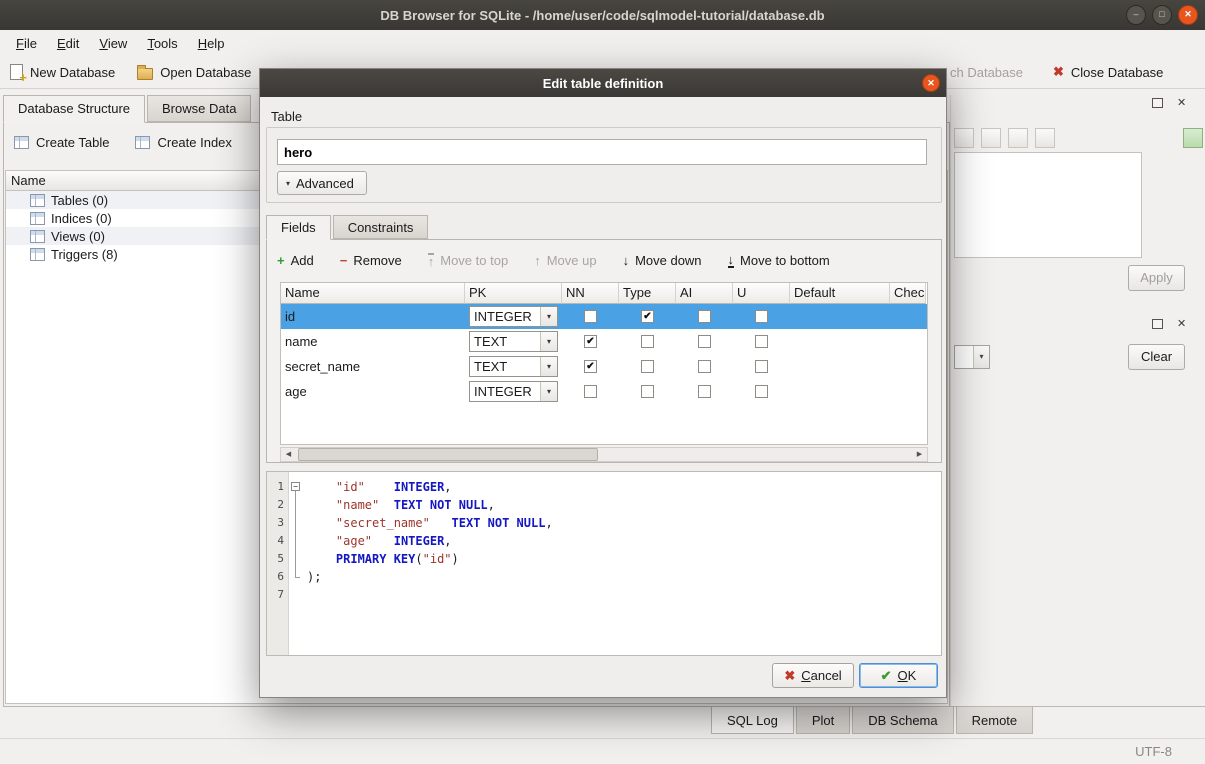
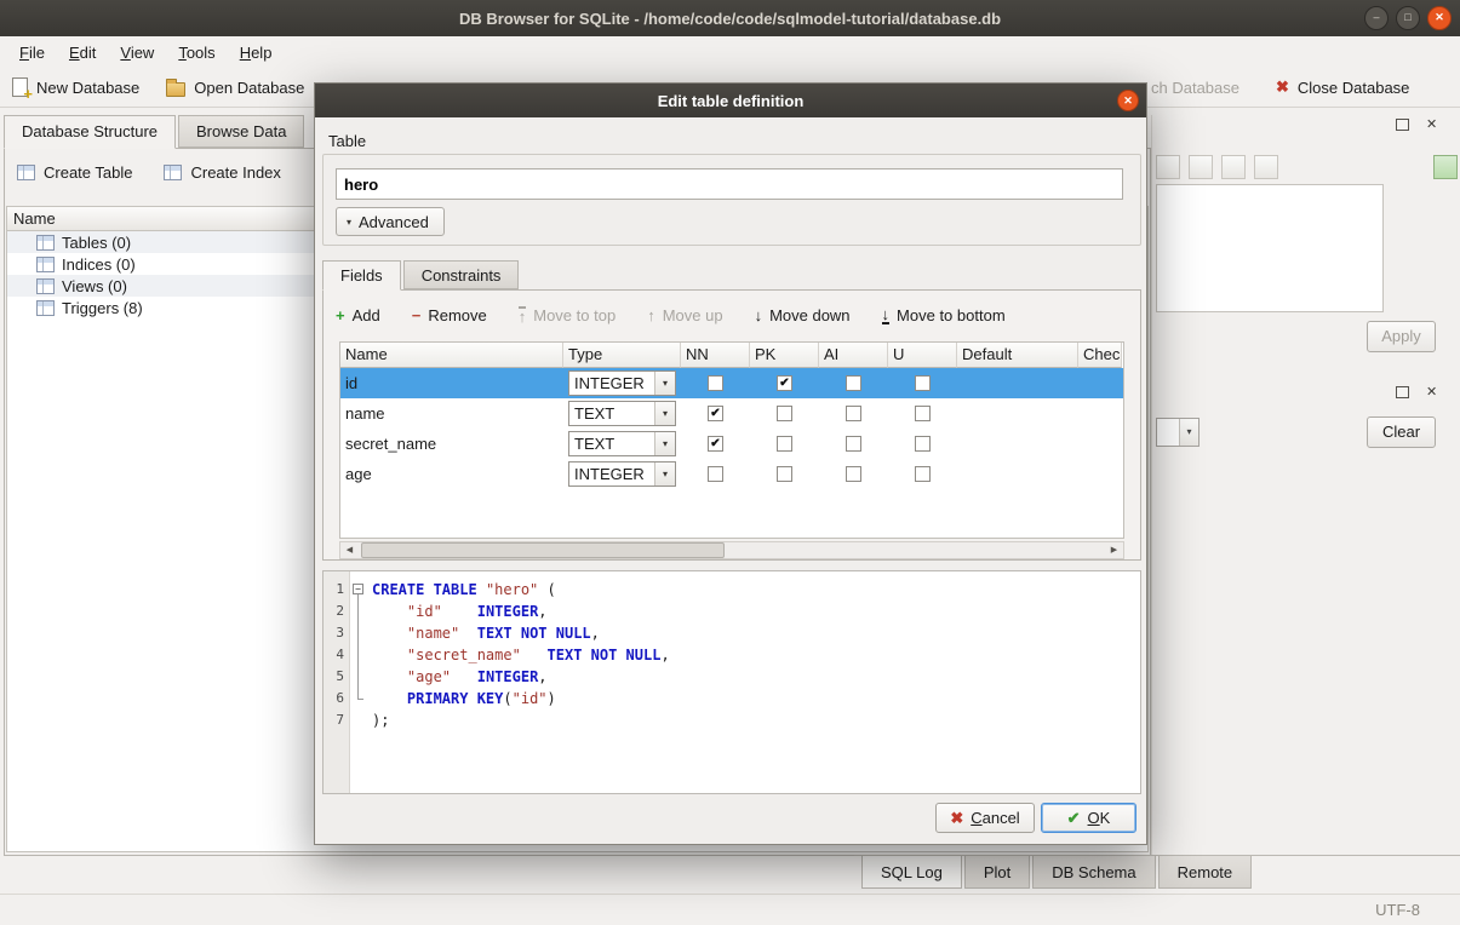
- DB Browser for SQLite - /home/user/code/sqlmodel-tutorial/database.db
+ DB Browser for SQLite - /home/code/code/sqlmodel-tutorial/database.db
  –
  □
  ✕
  File
  Edit
  View
  Tools
  Help
  New Database
  Open Database
  ch Database
  ✖
  Close Database
  Database Structure
  Browse Data
  Create Table
  Create Index
  Name
  Tables (0)
  Indices (0)
  Views (0)
  Triggers (8)
  ✕
  Apply
  ✕
  ▾
  Clear
  SQL Log
  Plot
  DB Schema
  Remote
  UTF-8
  Edit table definition
  ✕
  Table
  hero
  ▾
  Advanced
  Fields
  Constraints
  +
  Add
  −
  Remove
  ↑
  Move to top
  ↑
  Move up
  ↓
  Move down
  ↓
  Move to bottom
  Name
- PK
+ Type
  NN
- Type
+ PK
  AI
  U
  Default
  Chec
  id
  INTEGER
  ▾
  ✔
  name
  TEXT
  ▾
  ✔
  secret_name
  TEXT
  ▾
  ✔
  age
  INTEGER
  ▾
  1
  2
  3
  4
  5
  6
  7
  −
+ CREATE TABLE "hero" (
  "id" INTEGER,
  "name" TEXT NOT NULL,
  "secret_name" TEXT NOT NULL,
  "age" INTEGER,
  PRIMARY KEY("id")
  );
  ✖
  Cancel
  ✔
  OK
